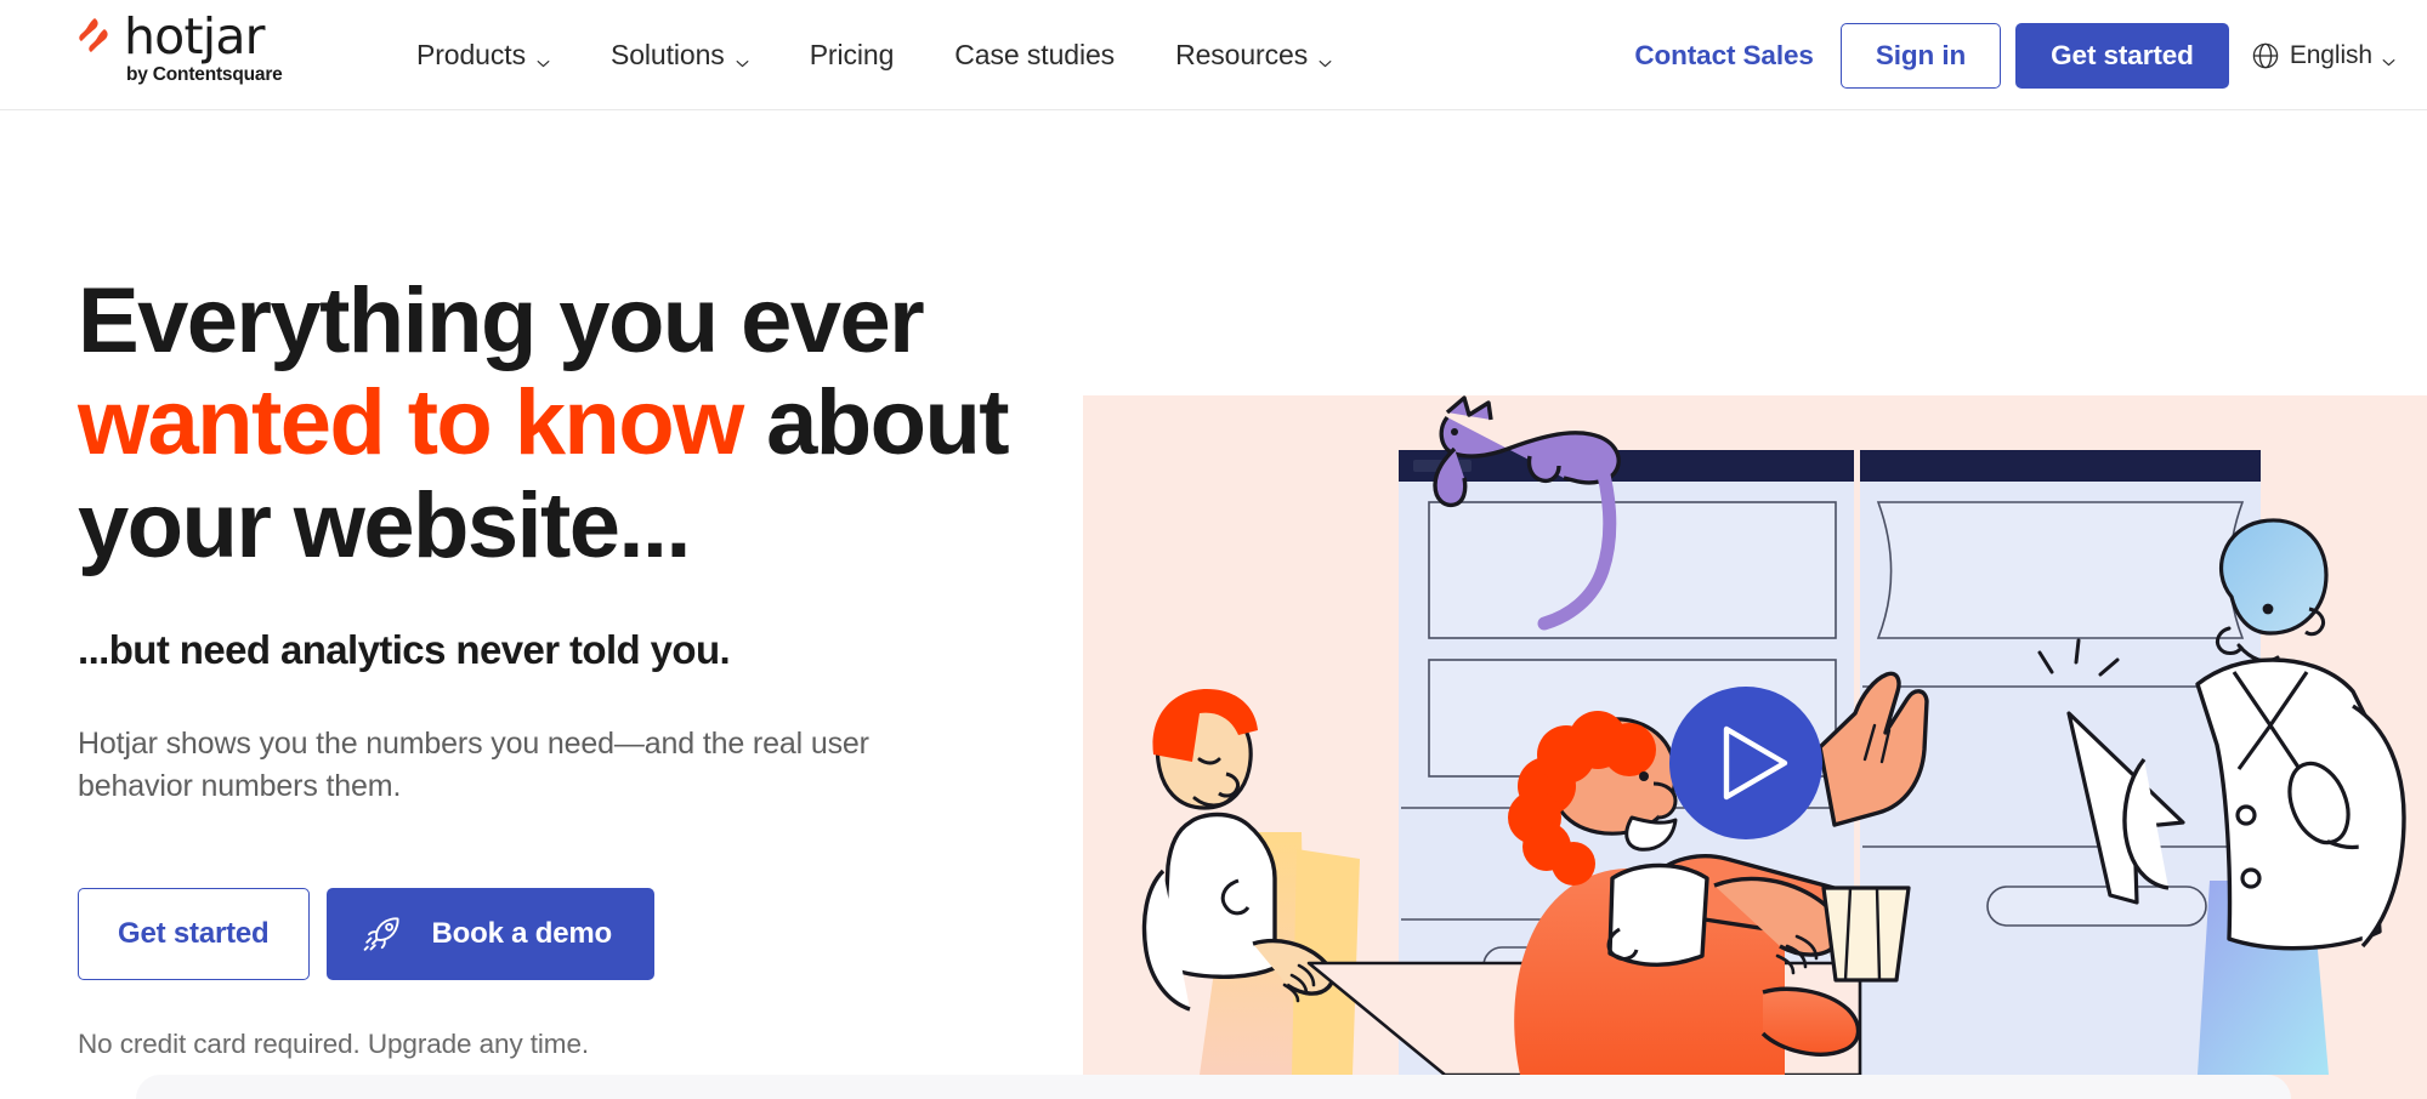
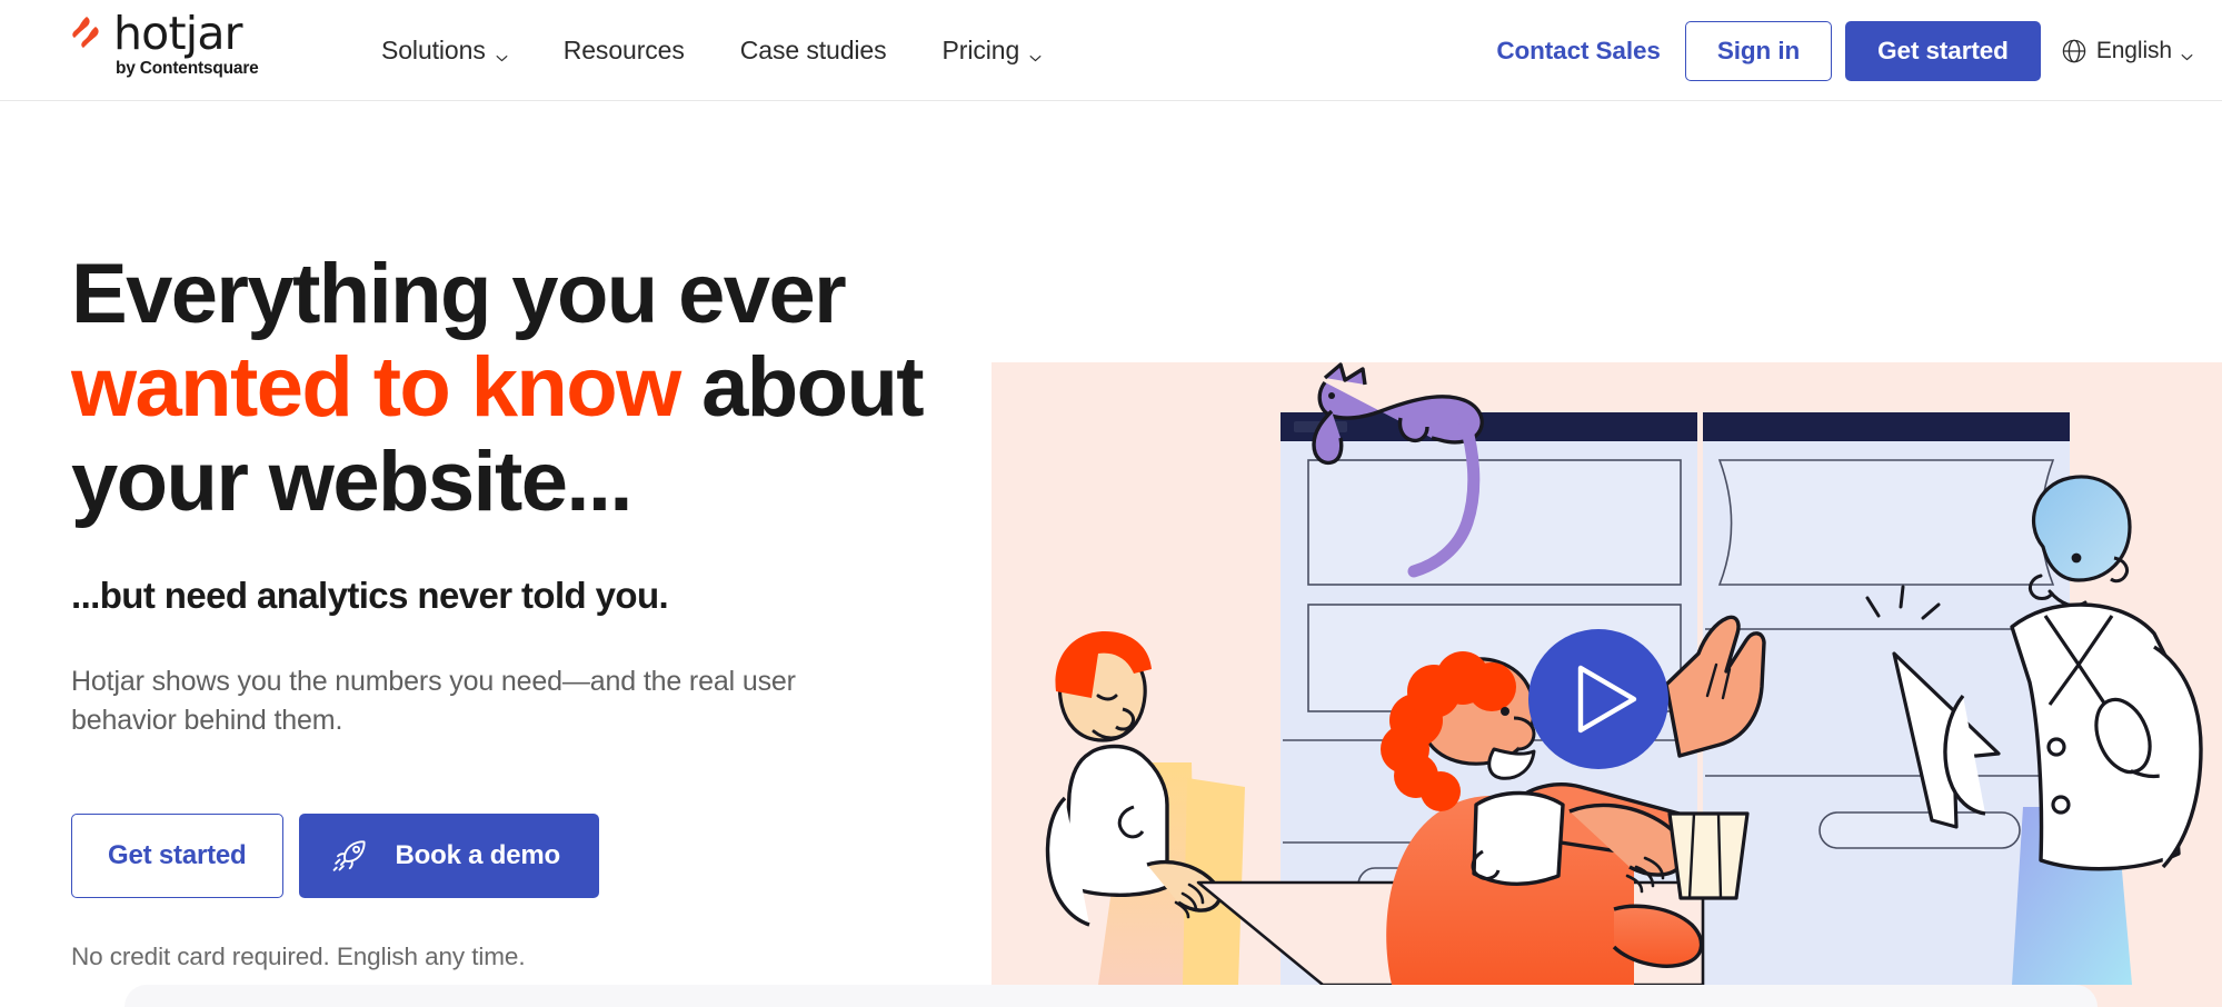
  hotjar
  by Contentsquare
- Products
  Solutions
- Pricing
+ Resources
  Case studies
- Resources
+ Pricing
  Contact Sales
  Sign in
  Get started
  English
  Everything you ever
  wanted to know about
  your website...
  ...but need analytics never told you.
- Hotjar shows you the numbers you need—and the real user behavior numbers them.
+ Hotjar shows you the numbers you need—and the real user behavior behind them.
  Get started
  Book a demo
- No credit card required. Upgrade any time.
+ No credit card required. English any time.
